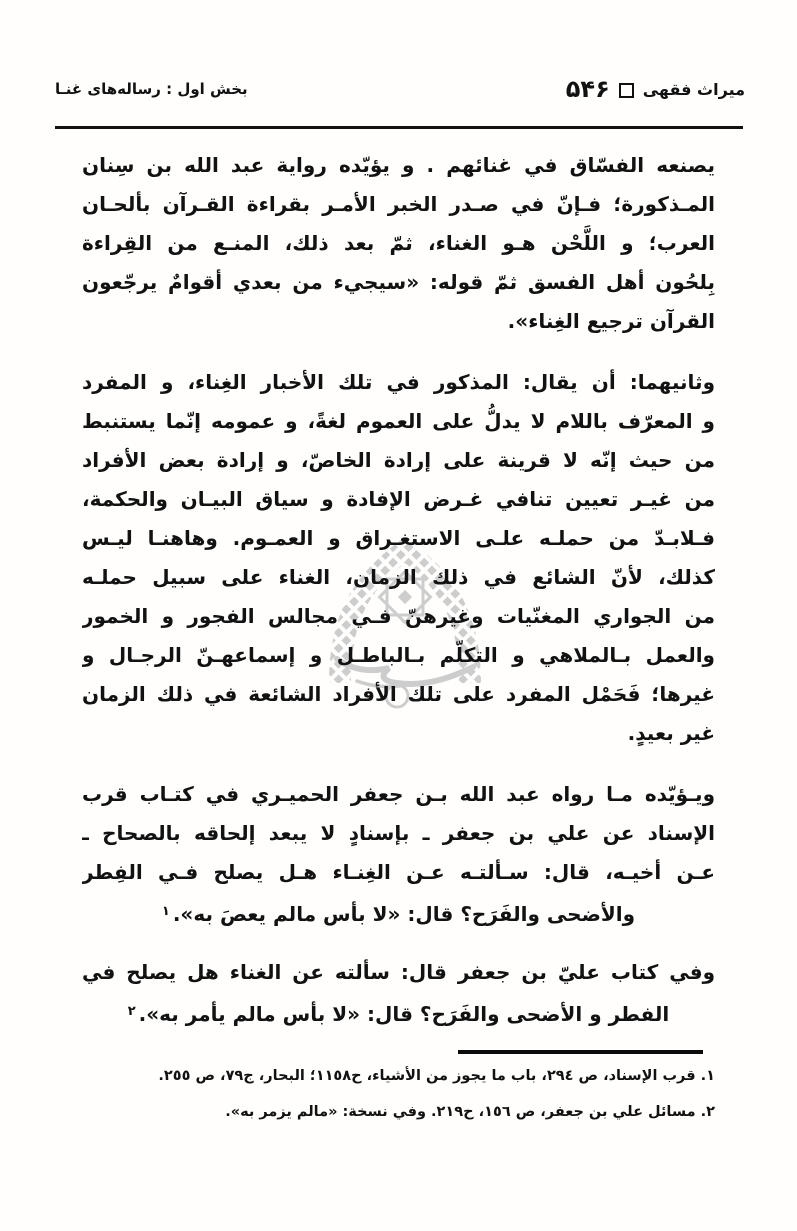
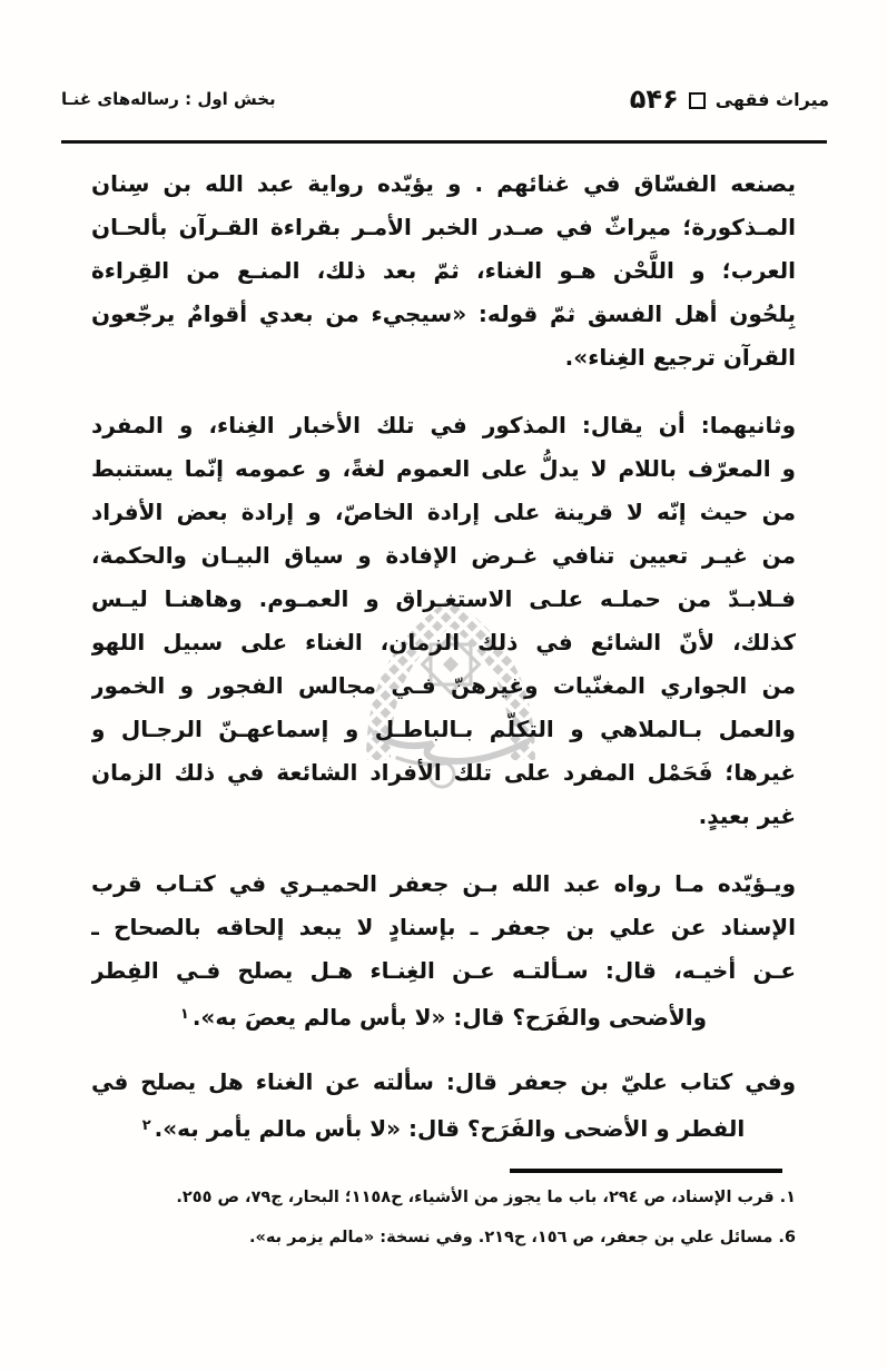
  میراث فقهی
  ۵۴۶
  بخش اول : رساله‌های غنـا
  يصنعه الفسّاق في غنائهم . و يؤيّده رواية عبد الله بن سِنان
- المـذكورة؛ فـإنّ في صـدر الخبر الأمـر بقراءة القـرآن بألحـان
+ المـذكورة؛ میراثّ في صـدر الخبر الأمـر بقراءة القـرآن بألحـان
  العرب؛ و اللَّحْن هـو الغناء، ثمّ بعد ذلك، المنـع من القِراءة
  بِلحُون أهل الفسق ثمّ قوله: «سيجيء من بعدي أقوامٌ يرجّعون
  القرآن ترجيع الغِناء».
  وثانيهما: أن يقال: المذكور في تلك الأخبار الغِناء، و المفرد
  و المعرّف باللام لا يدلُّ على العموم لغةً، و عمومه إنّما يستنبط
  من حيث إنّه لا قرينة على إرادة الخاصّ، و إرادة بعض الأفراد
  من غيـر تعيين تنافي غـرض الإفادة و سياق البيـان والحكمة،
  فـلابـدّ من حملـه علـى الاستغـراق و العمـوم. وهاهنـا ليـس
- كذلك، لأنّ الشائع في ذلك الزمان، الغناء على سبيل حملـه
+ كذلك، لأنّ الشائع في ذلك الزمان، الغناء على سبيل اللهو
  من الجواري المغنّيات وغيرهنّ فـي مجالس الفجور و الخمور
  والعمل بـالملاهي و التكلّم بـالباطـل و إسماعهـنّ الرجـال و
  غيرها؛ فَحَمْل المفرد على تلك الأفراد الشائعة في ذلك الزمان
  غير بعيدٍ.
  ويـؤيّده مـا رواه عبد الله بـن جعفر الحميـري في كتـاب قرب
  الإسناد عن علي بن جعفر ـ بإسنادٍ لا يبعد إلحاقه بالصحاح ـ
  عـن أخيـه، قال: سـألتـه عـن الغِنـاء هـل يصلح فـي الفِطر
  والأضحى والفَرَح؟ قال: «لا بأس مالم يعصَ به».١
  وفي كتاب عليّ بن جعفر قال: سألته عن الغناء هل يصلح في
  الفطر و الأضحى والفَرَح؟ قال: «لا بأس مالم يأمر به».٢
  ١. قرب الإسناد، ص ٢٩٤، باب ما يجوز من الأشياء، ح١١٥٨؛ البحار، ج٧٩، ص ٢٥٥.
- ٢. مسائل علي بن جعفر، ص ١٥٦، ح٢١٩. وفي نسخة: «مالم يزمر به».
+ 6. مسائل علي بن جعفر، ص ١٥٦، ح٢١٩. وفي نسخة: «مالم يزمر به».
